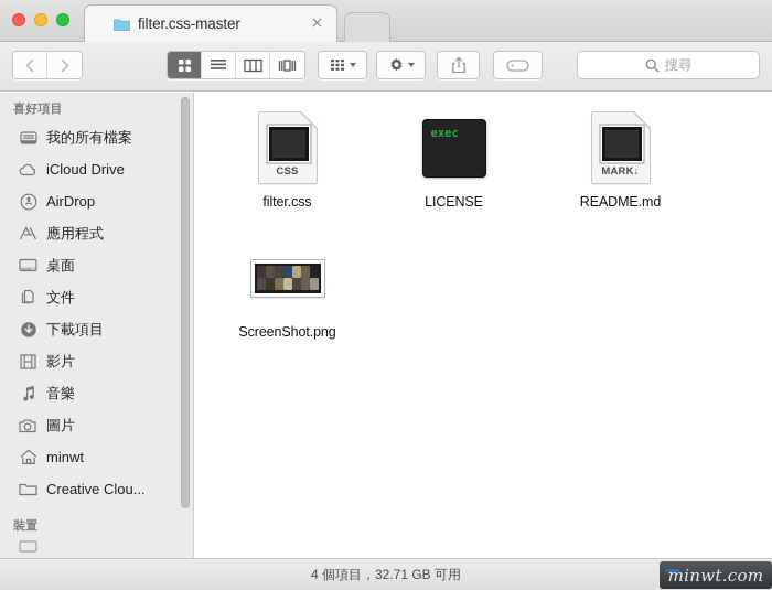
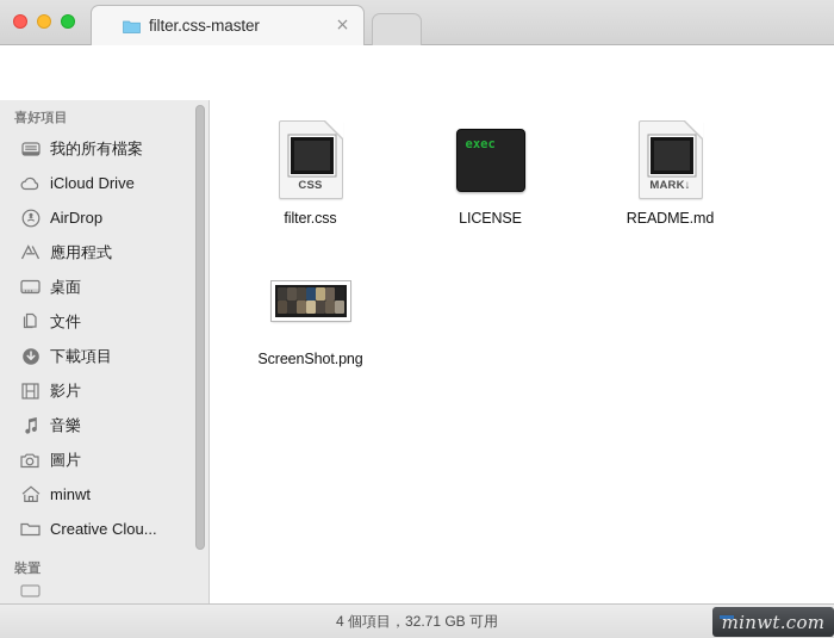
  filter.css-master
  ×
- 搜尋
  喜好項目
  我的所有檔案
  iCloud Drive
  AirDrop
  應用程式
  桌面
  文件
  下載項目
  影片
  音樂
  圖片
  minwt
  Creative Clou...
  裝置
  CSS
  filter.css
  exec
  LICENSE
  MARK↓
  README.md
  ScreenShot.png
  4 個項目，32.71 GB 可用
  minwt.com
